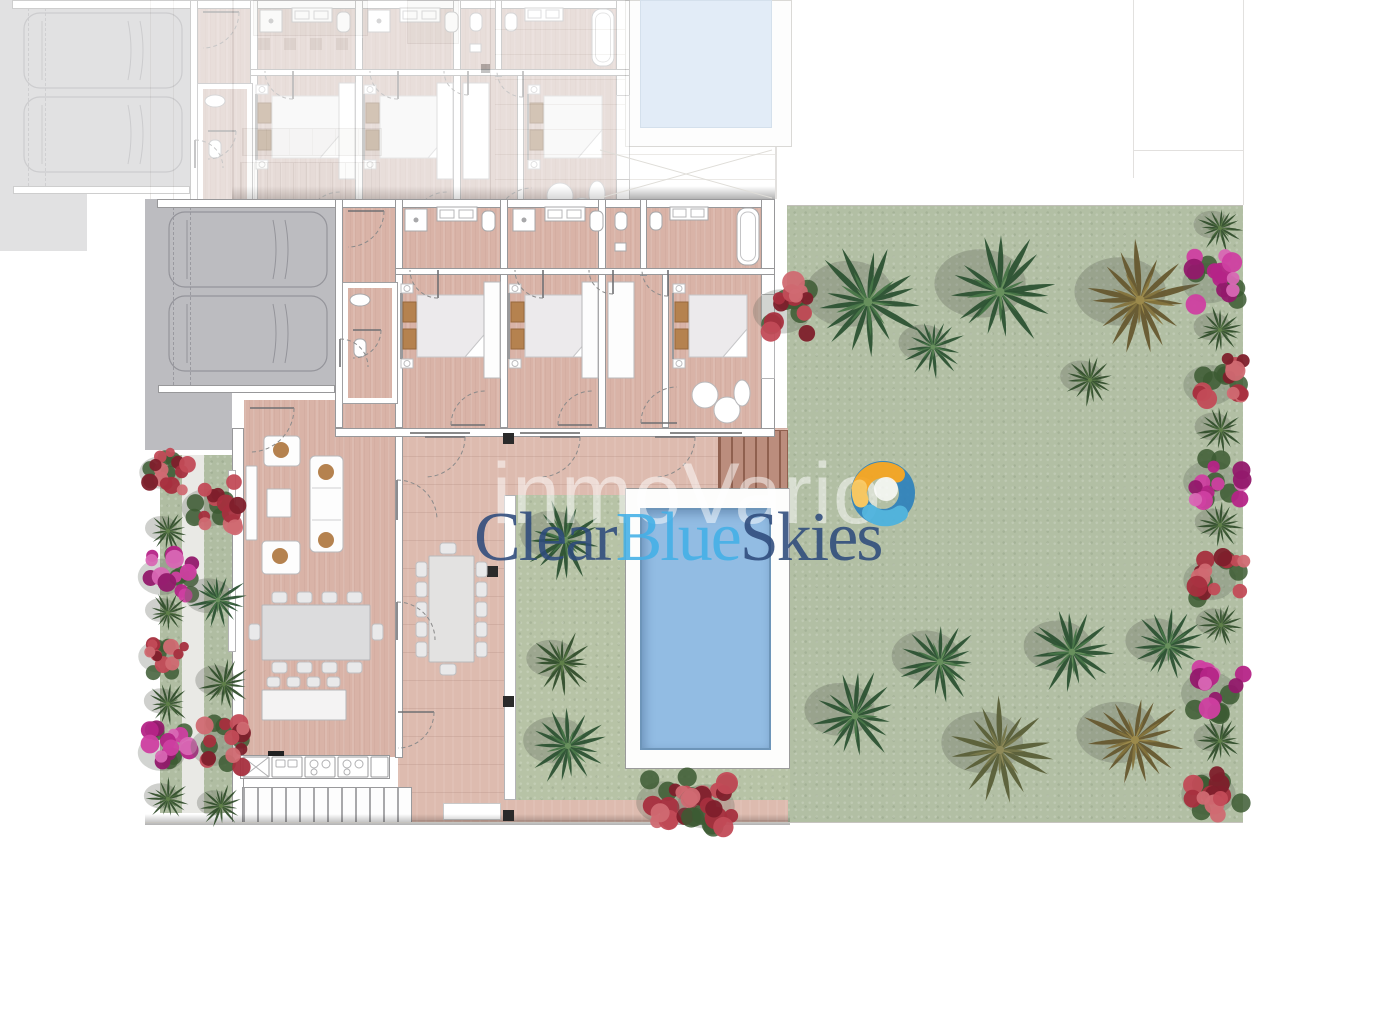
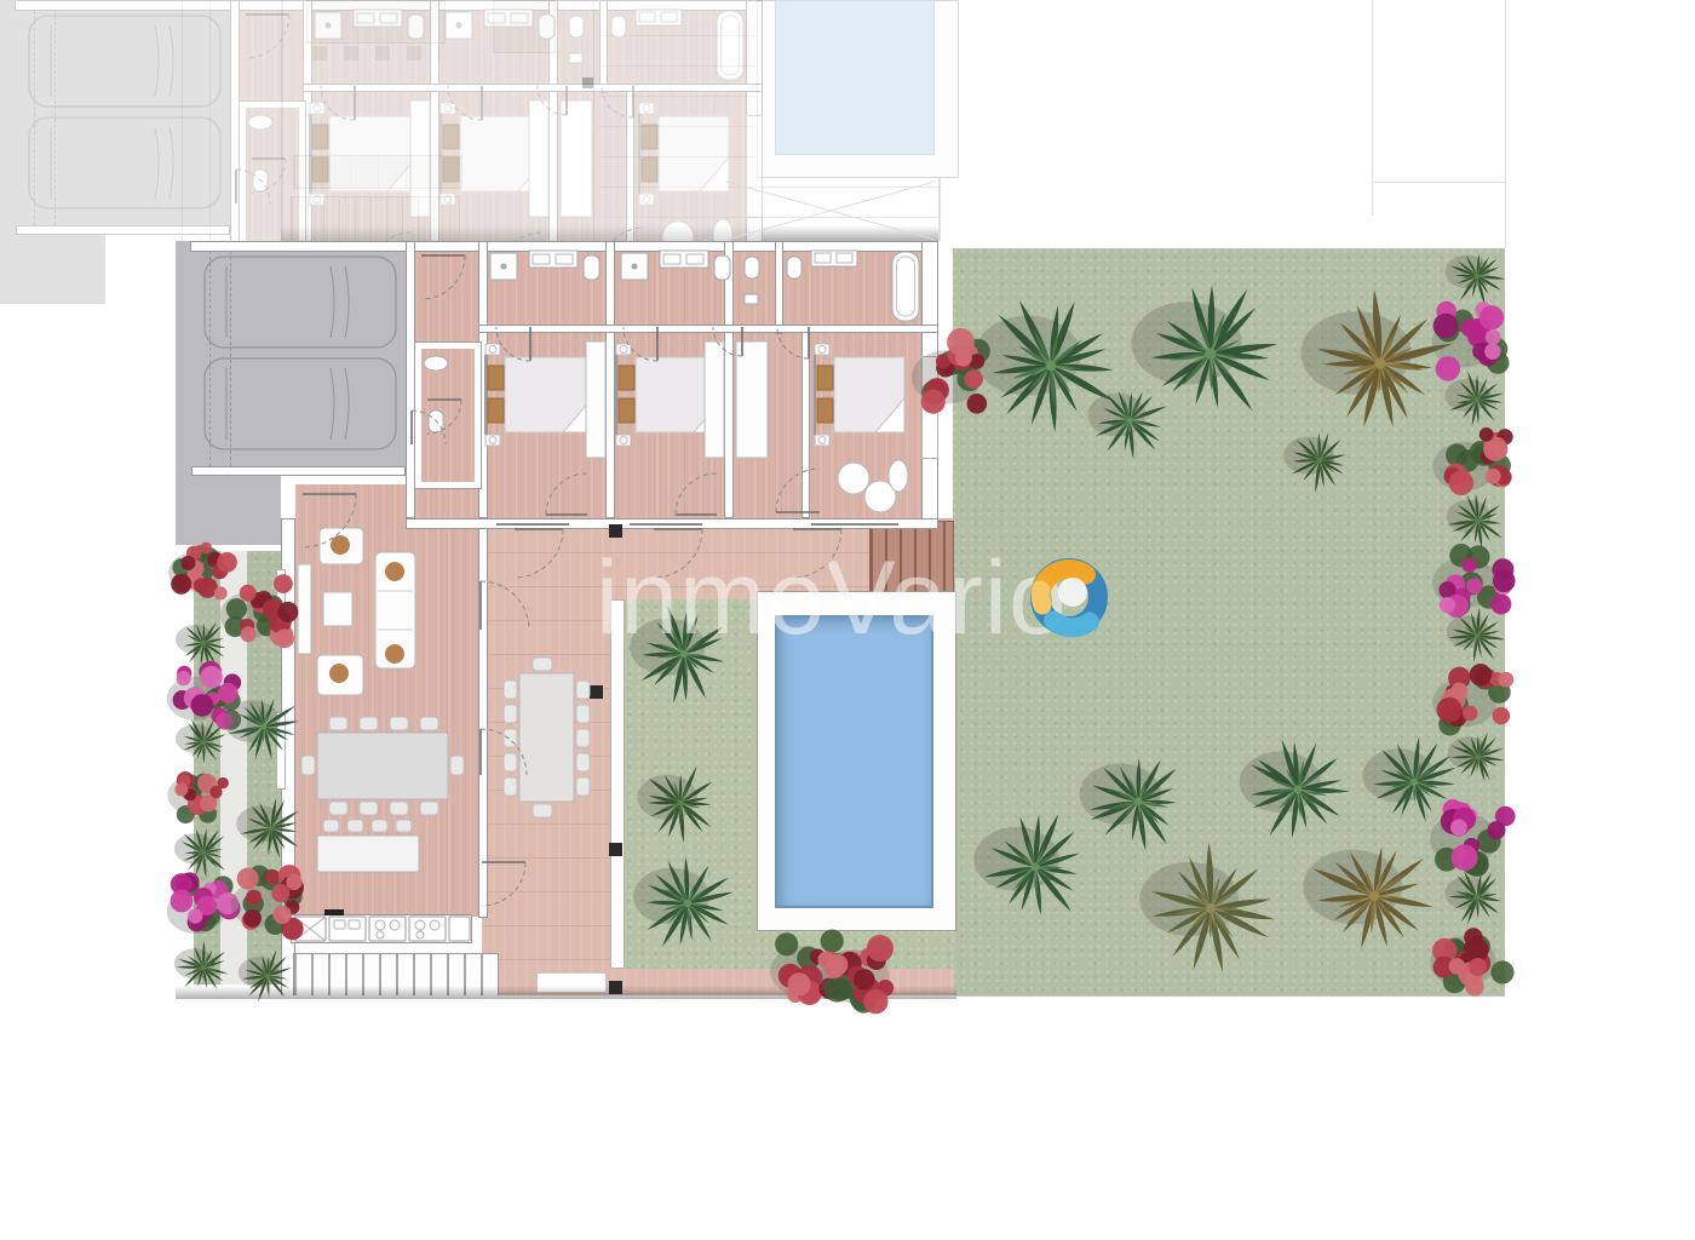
  inmoVari
- ClearBlueSkies
